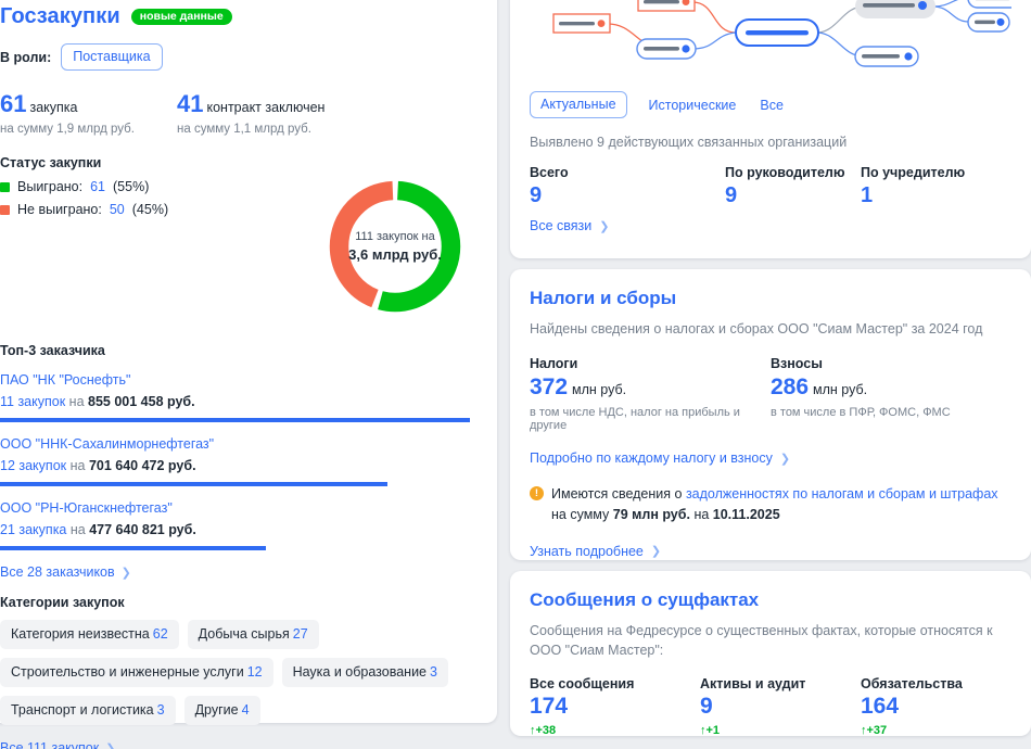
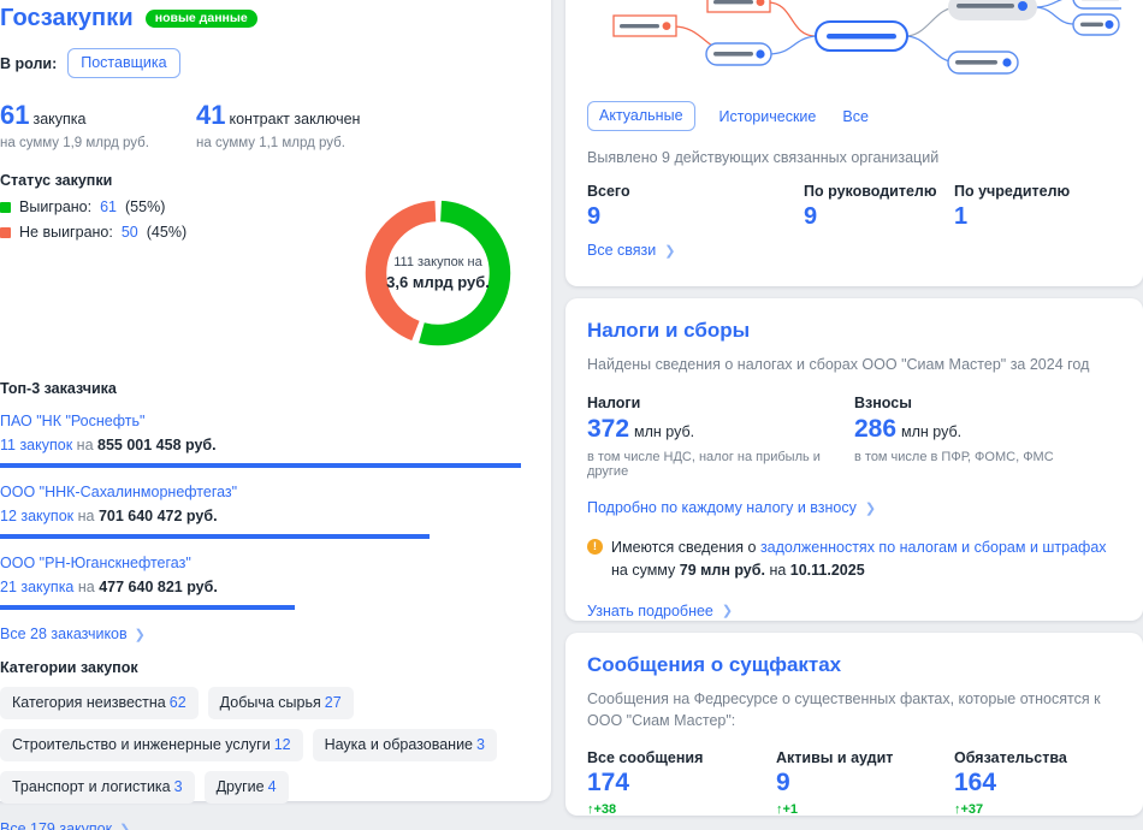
  Госзакупки
  новые данные
  В роли:
  Поставщика
  61 закупка
  на сумму 1,9 млрд руб.
  41 контракт заключен
  на сумму 1,1 млрд руб.
  Статус закупки
  Выиграно:
  61
  (55%)
  Не выиграно:
  50
  (45%)
  111 закупок на
  3,6 млрд руб.
  Топ-3 заказчика
  ПАО "НК "Роснефть"
  11 закупок на 855 001 458 руб.
  ООО "ННК-Сахалинморнефтегаз"
  12 закупок на 701 640 472 руб.
  ООО "РН-Юганскнефтегаз"
  21 закупка на 477 640 821 руб.
  Все 28 заказчиков
  ❯
  Категории закупок
  Категория неизвестна 62
  Добыча сырья 27
  Строительство и инженерные услуги 12
  Наука и образование 3
  Транспорт и логистика 3
  Другие 4
- Все 111 закупок
+ Все 179 закупок
  Актуальные
  Исторические
  Все
  Выявлено 9 действующих связанных организаций
  Всего
  9
  По руководителю
  9
  По учредителю
  1
  Все связи
  ❯
  Налоги и сборы
  Найдены сведения о налогах и сборах ООО "Сиам Мастер" за 2024 год
  Налоги
  372 млн руб.
  в том числе НДС, налог на прибыль и другие
  Взносы
  286 млн руб.
  в том числе в ПФР, ФОМС, ФМС
  Подробно по каждому налогу и взносу
  ❯
  !
  Имеются сведения о задолженностях по налогам и сборам и штрафах на сумму 79 млн руб. на 10.11.2025
  Узнать подробнее
  ❯
  Сообщения о сущфактах
  Сообщения на Федресурсе о существенных фактах, которые относятся к ООО "Сиам Мастер":
  Все сообщения
  174
  ↑+38
  Активы и аудит
  9
  ↑+1
  Обязательства
  164
  ↑+37
